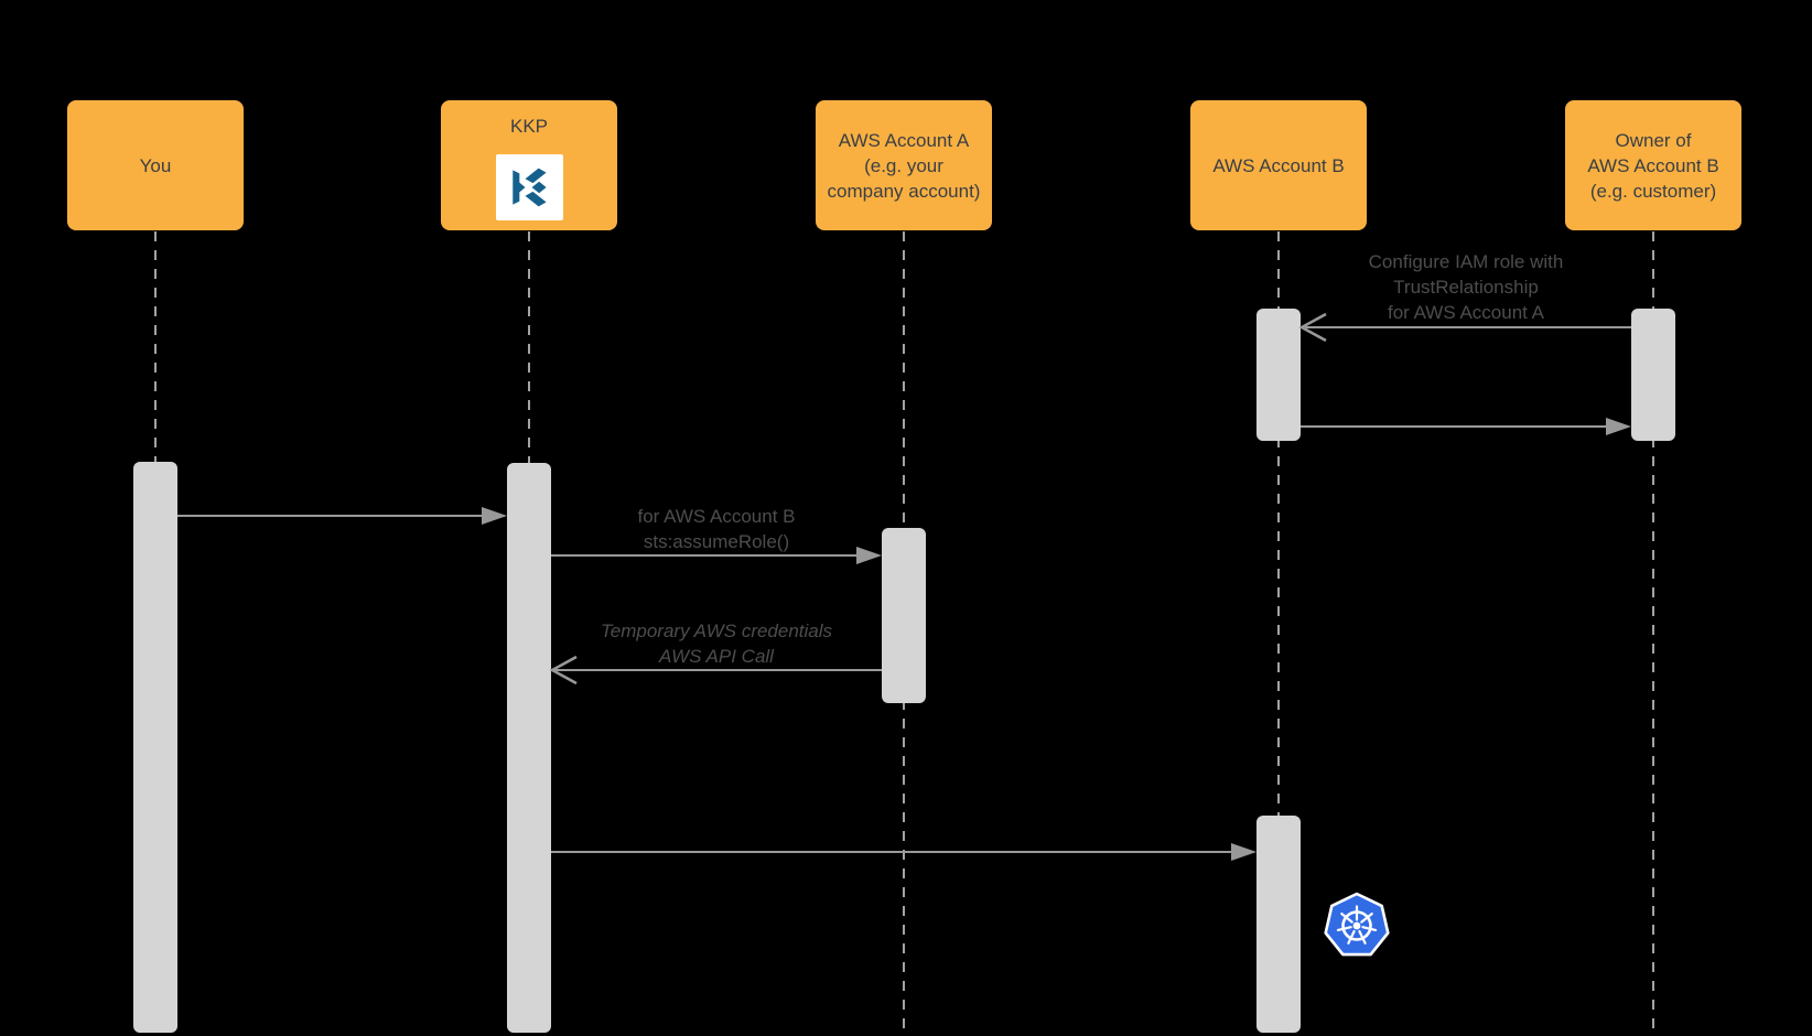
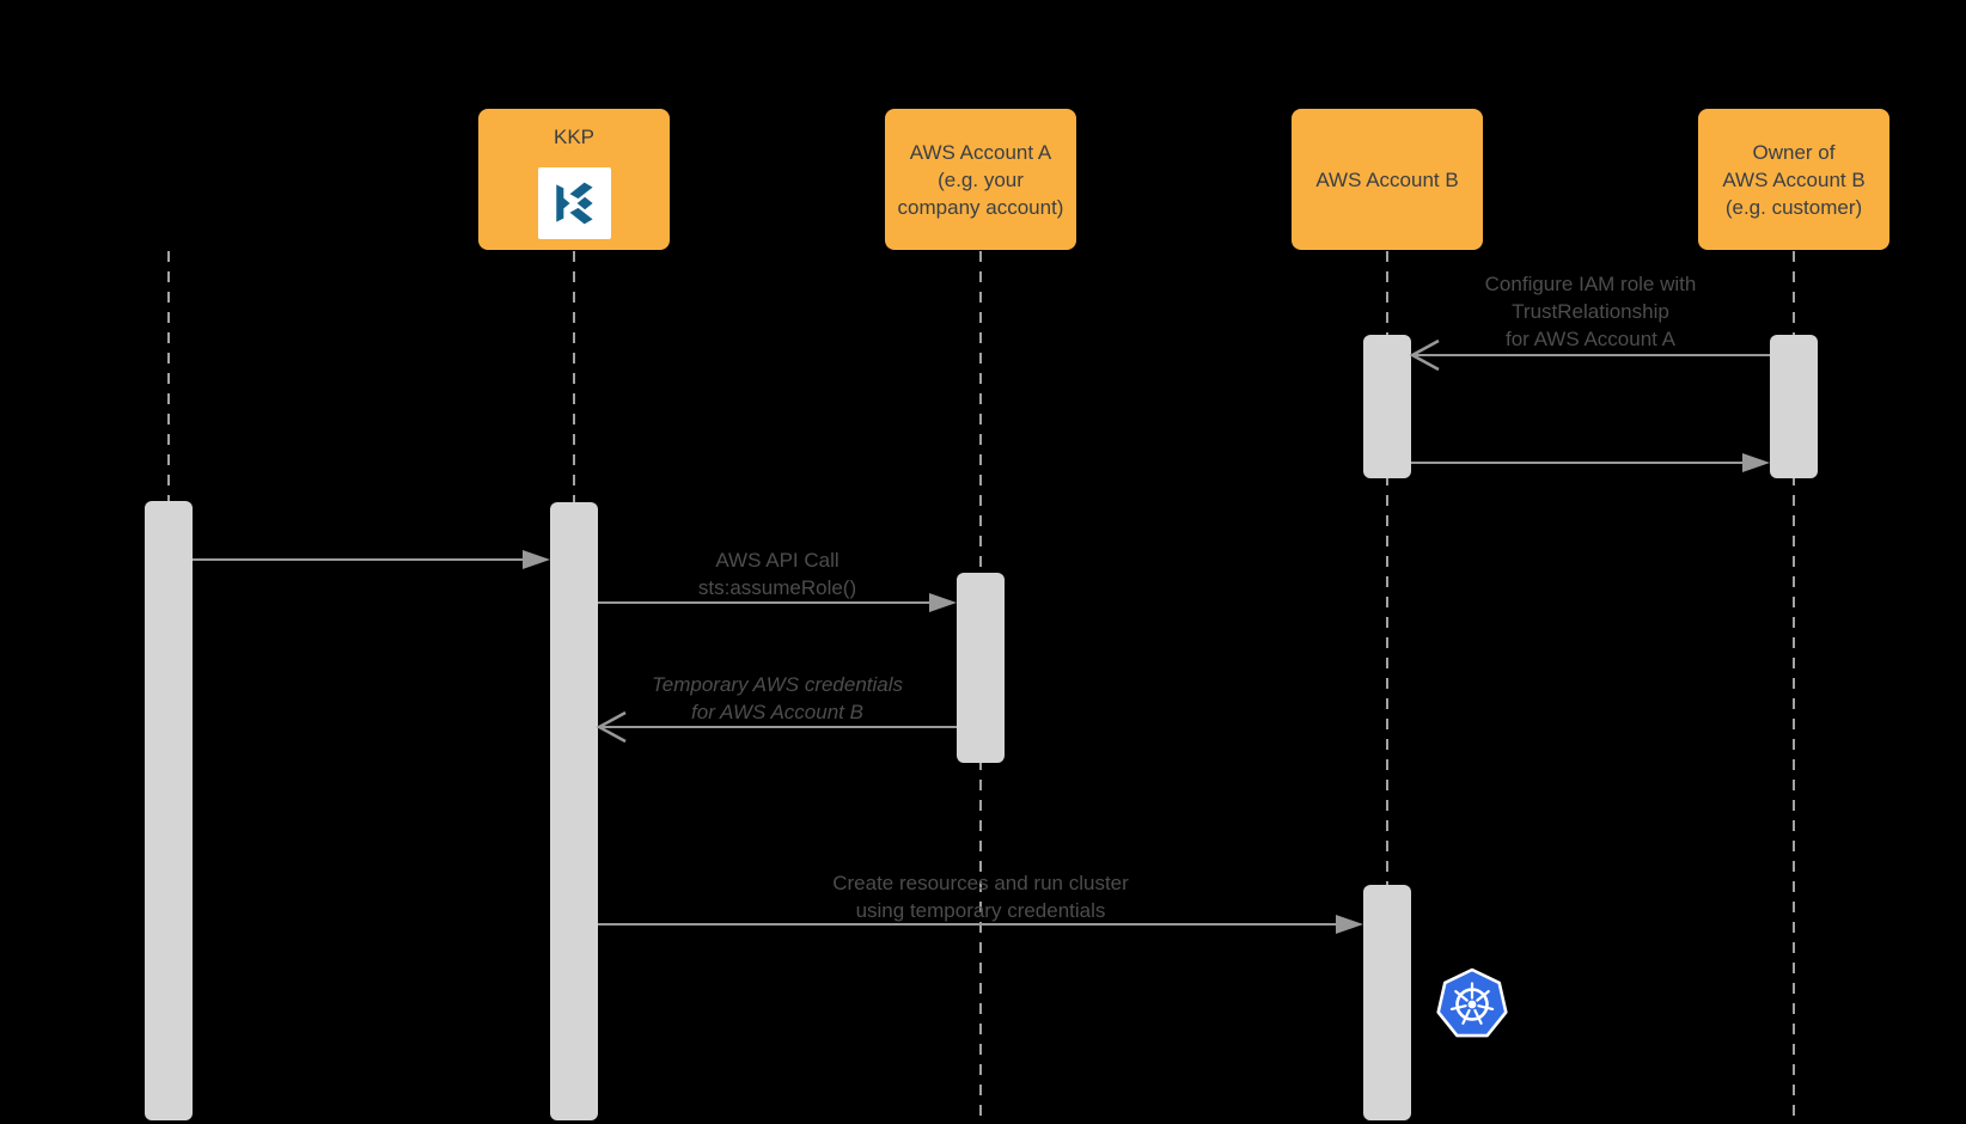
- You
  KKP
  AWS Account A
  (e.g. your
  company account)
  AWS Account B
  Owner of
  AWS Account B
  (e.g. customer)
  Configure IAM role with
  TrustRelationship
  for AWS Account A
- for AWS Account B
+ AWS API Call
  sts:assumeRole()
  Temporary AWS credentials
- AWS API Call
+ for AWS Account B
+ Create resources and run cluster
+ using temporary credentials
